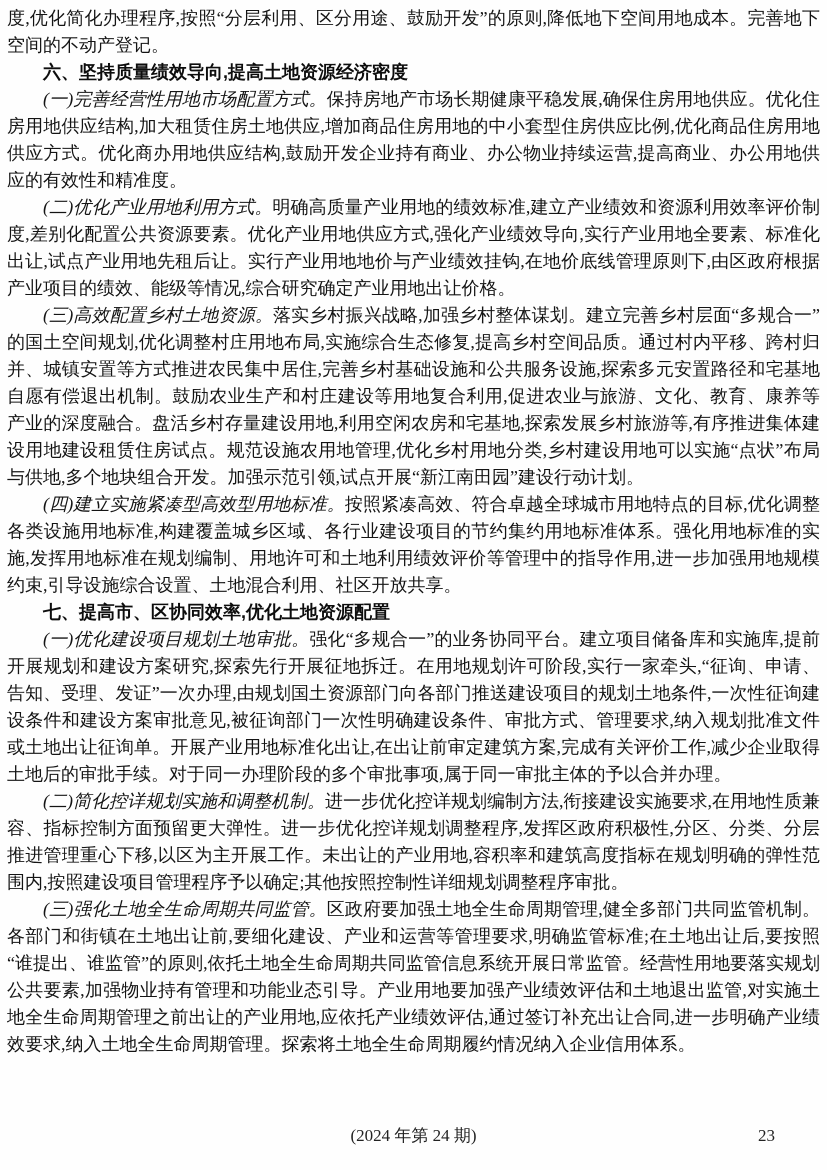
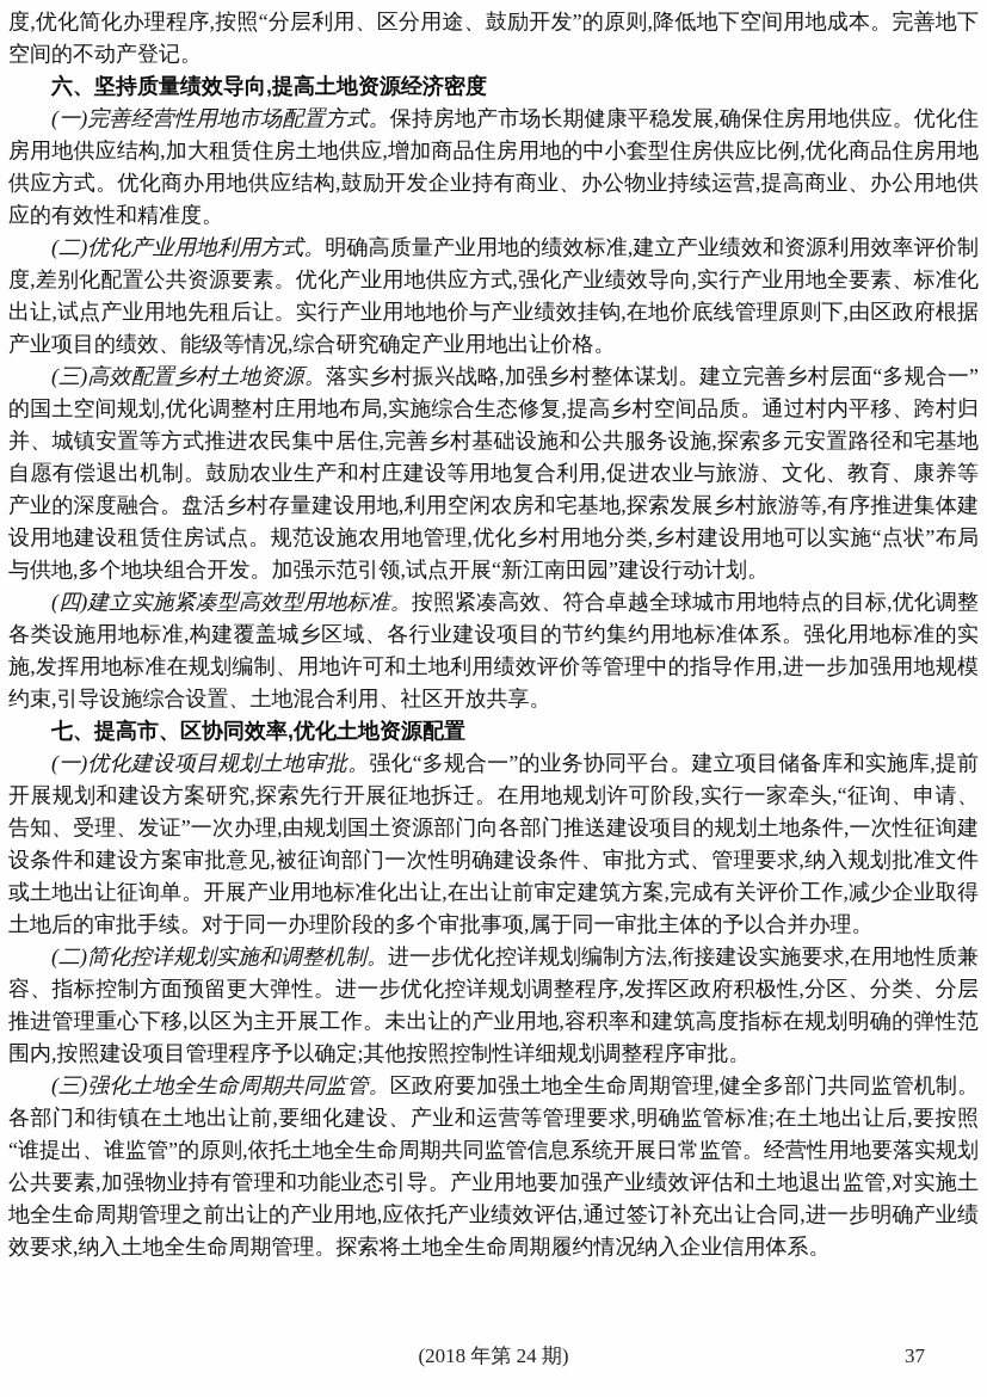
  度,优化简化办理程序,按照“分层利用、区分用途、鼓励开发”的原则,降低地下空间用地成本。完善地下空间的不动产登记。
  六、坚持质量绩效导向,提高土地资源经济密度
  (一)完善经营性用地市场配置方式。保持房地产市场长期健康平稳发展,确保住房用地供应。优化住房用地供应结构,加大租赁住房土地供应,增加商品住房用地的中小套型住房供应比例,优化商品住房用地供应方式。优化商办用地供应结构,鼓励开发企业持有商业、办公物业持续运营,提高商业、办公用地供应的有效性和精准度。
  (二)优化产业用地利用方式。明确高质量产业用地的绩效标准,建立产业绩效和资源利用效率评价制度,差别化配置公共资源要素。优化产业用地供应方式,强化产业绩效导向,实行产业用地全要素、标准化出让,试点产业用地先租后让。实行产业用地地价与产业绩效挂钩,在地价底线管理原则下,由区政府根据产业项目的绩效、能级等情况,综合研究确定产业用地出让价格。
  (三)高效配置乡村土地资源。落实乡村振兴战略,加强乡村整体谋划。建立完善乡村层面“多规合一”的国土空间规划,优化调整村庄用地布局,实施综合生态修复,提高乡村空间品质。通过村内平移、跨村归并、城镇安置等方式推进农民集中居住,完善乡村基础设施和公共服务设施,探索多元安置路径和宅基地自愿有偿退出机制。鼓励农业生产和村庄建设等用地复合利用,促进农业与旅游、文化、教育、康养等产业的深度融合。盘活乡村存量建设用地,利用空闲农房和宅基地,探索发展乡村旅游等,有序推进集体建设用地建设租赁住房试点。规范设施农用地管理,优化乡村用地分类,乡村建设用地可以实施“点状”布局与供地,多个地块组合开发。加强示范引领,试点开展“新江南田园”建设行动计划。
  (四)建立实施紧凑型高效型用地标准。按照紧凑高效、符合卓越全球城市用地特点的目标,优化调整各类设施用地标准,构建覆盖城乡区域、各行业建设项目的节约集约用地标准体系。强化用地标准的实施,发挥用地标准在规划编制、用地许可和土地利用绩效评价等管理中的指导作用,进一步加强用地规模约束,引导设施综合设置、土地混合利用、社区开放共享。
  七、提高市、区协同效率,优化土地资源配置
  (一)优化建设项目规划土地审批。强化“多规合一”的业务协同平台。建立项目储备库和实施库,提前开展规划和建设方案研究,探索先行开展征地拆迁。在用地规划许可阶段,实行一家牵头,“征询、申请、告知、受理、发证”一次办理,由规划国土资源部门向各部门推送建设项目的规划土地条件,一次性征询建设条件和建设方案审批意见,被征询部门一次性明确建设条件、审批方式、管理要求,纳入规划批准文件或土地出让征询单。开展产业用地标准化出让,在出让前审定建筑方案,完成有关评价工作,减少企业取得土地后的审批手续。对于同一办理阶段的多个审批事项,属于同一审批主体的予以合并办理。
  (二)简化控详规划实施和调整机制。进一步优化控详规划编制方法,衔接建设实施要求,在用地性质兼容、指标控制方面预留更大弹性。进一步优化控详规划调整程序,发挥区政府积极性,分区、分类、分层推进管理重心下移,以区为主开展工作。未出让的产业用地,容积率和建筑高度指标在规划明确的弹性范围内,按照建设项目管理程序予以确定;其他按照控制性详细规划调整程序审批。
  (三)强化土地全生命周期共同监管。区政府要加强土地全生命周期管理,健全多部门共同监管机制。各部门和街镇在土地出让前,要细化建设、产业和运营等管理要求,明确监管标准;在土地出让后,要按照“谁提出、谁监管”的原则,依托土地全生命周期共同监管信息系统开展日常监管。经营性用地要落实规划公共要素,加强物业持有管理和功能业态引导。产业用地要加强产业绩效评估和土地退出监管,对实施土地全生命周期管理之前出让的产业用地,应依托产业绩效评估,通过签订补充出让合同,进一步明确产业绩效要求,纳入土地全生命周期管理。探索将土地全生命周期履约情况纳入企业信用体系。
- (2024 年第 24 期)
+ (2018 年第 24 期)
- 23
+ 37
